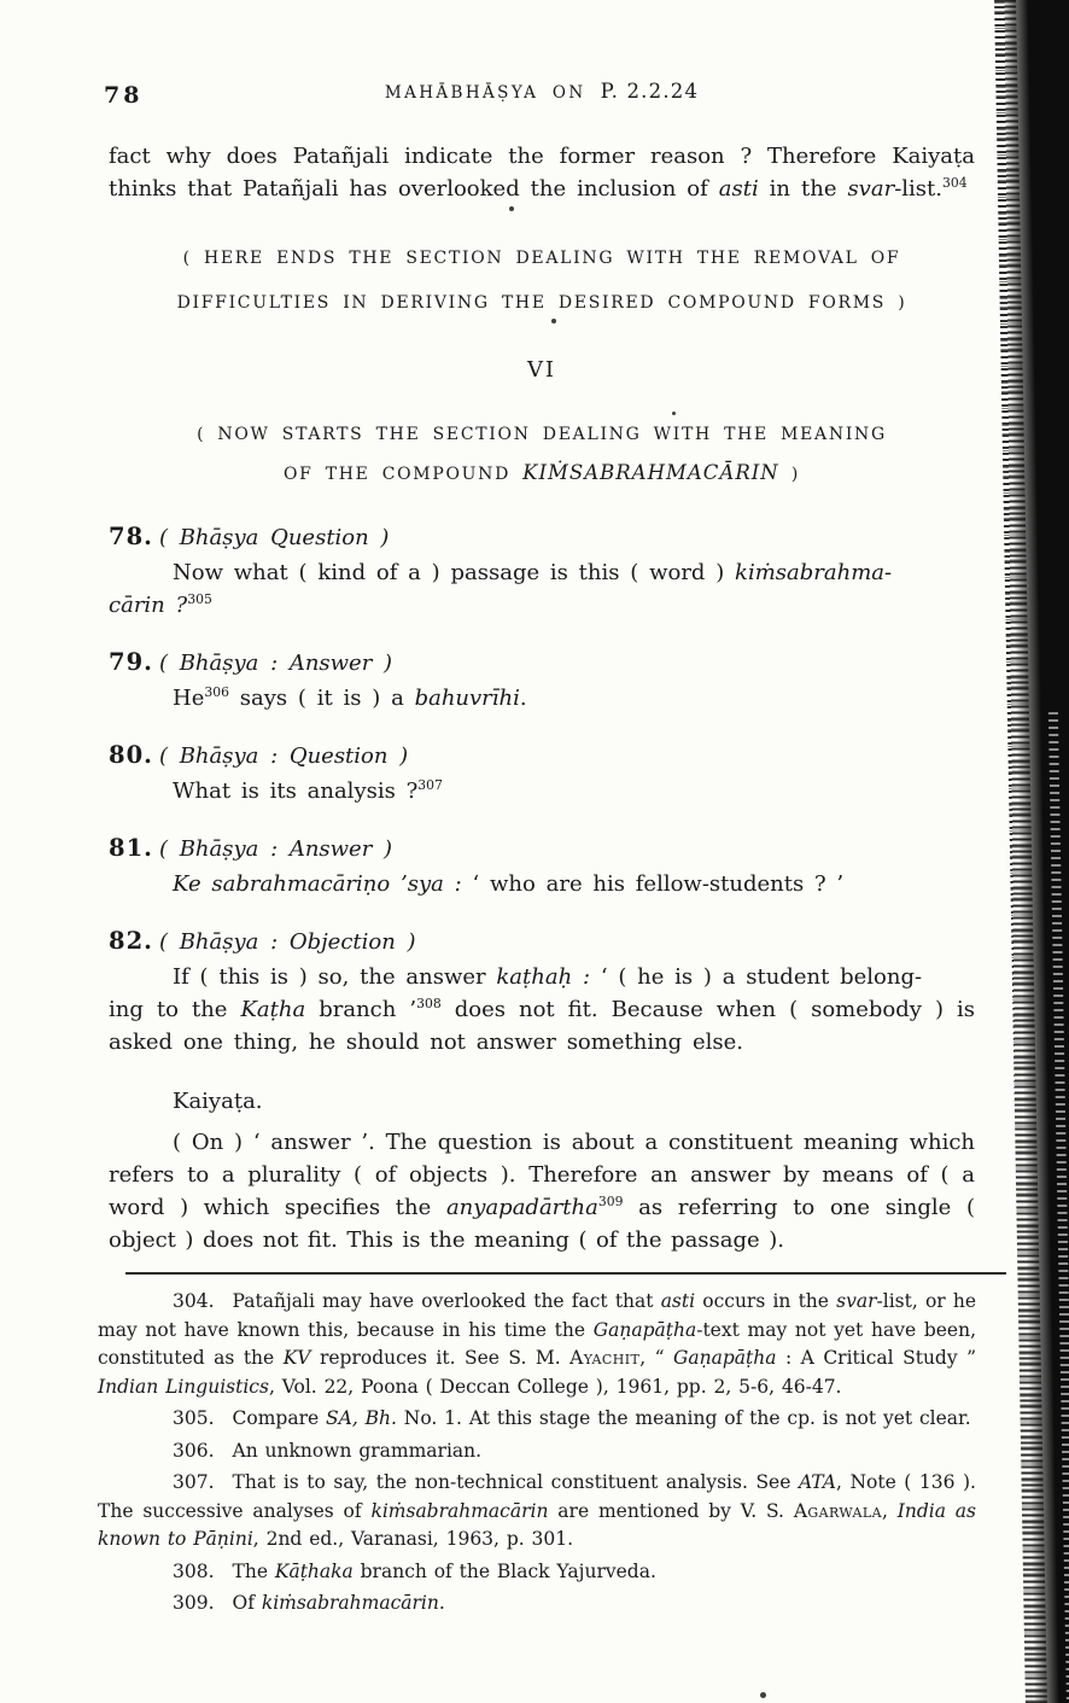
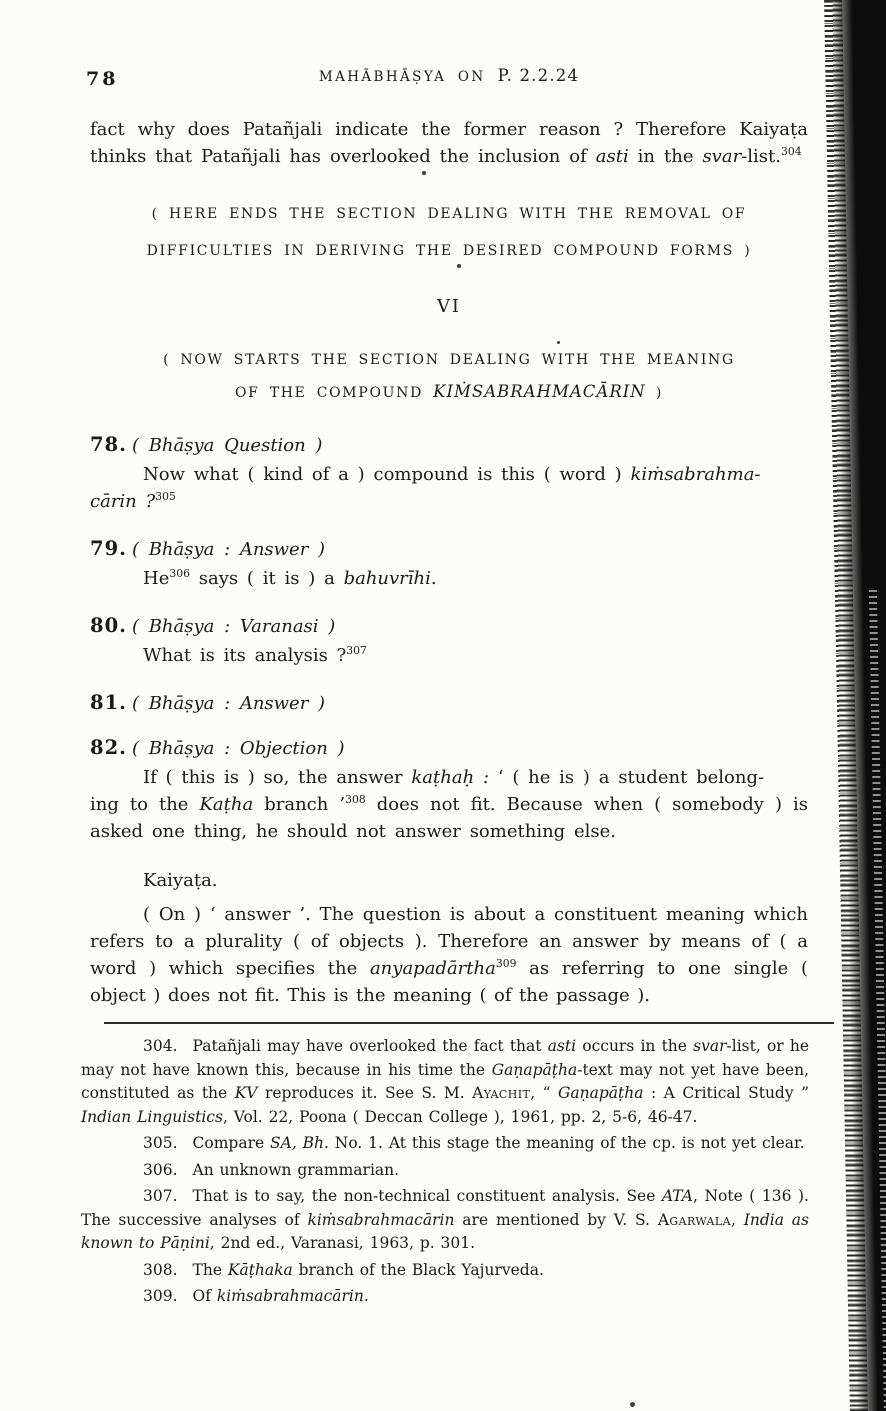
  78
  MAHĀBHĀṢYA ON P. 2.2.24
  fact why does Patañjali indicate the former reason ? Therefore Kaiyaṭa thinks that Patañjali has overlooked the inclusion of asti in the svar-list.304
  ( HERE ENDS THE SECTION DEALING WITH THE REMOVAL OF
  DIFFICULTIES IN DERIVING THE DESIRED COMPOUND FORMS )
  VI
  ( NOW STARTS THE SECTION DEALING WITH THE MEANING
  OF THE COMPOUND KIṀSABRAHMACĀRIN )
  78. ( Bhāṣya Question )
- Now what ( kind of a ) passage is this ( word ) kiṁsabrahma-
+ Now what ( kind of a ) compound is this ( word ) kiṁsabrahma-
  cārin ?305
  79. ( Bhāṣya : Answer )
  He306 says ( it is ) a bahuvrīhi.
- 80. ( Bhāṣya : Question )
+ 80. ( Bhāṣya : Varanasi )
  What is its analysis ?307
  81. ( Bhāṣya : Answer )
- Ke sabrahmacāriṇo ’sya : ‘ who are his fellow-students ? ’
  82. ( Bhāṣya : Objection )
  If ( this is ) so, the answer kaṭhaḥ : ‘ ( he is ) a student belong-
  ing to the Kaṭha branch ’308 does not fit. Because when ( somebody ) is asked one thing, he should not answer something else.
  Kaiyaṭa.
  ( On ) ‘ answer ’. The question is about a constituent meaning which refers to a plurality ( of objects ). Therefore an answer by means of ( a word ) which specifies the anyapadārtha309 as referring to one single ( object ) does not fit. This is the meaning ( of the passage ).
  304. Patañjali may have overlooked the fact that asti occurs in the svar-list, or he may not have known this, because in his time the Gaṇapāṭha-text may not yet have been, constituted as the KV reproduces it. See S. M. Ayachit, “ Gaṇapāṭha : A Critical Study ” Indian Linguistics, Vol. 22, Poona ( Deccan College ), 1961, pp. 2, 5-6, 46-47.
  305. Compare SA, Bh. No. 1. At this stage the meaning of the cp. is not yet clear.
  306. An unknown grammarian.
  307. That is to say, the non-technical constituent analysis. See ATA, Note ( 136 ). The successive analyses of kiṁsabrahmacārin are mentioned by V. S. Agarwala, India as known to Pāṇini, 2nd ed., Varanasi, 1963, p. 301.
  308. The Kāṭhaka branch of the Black Yajurveda.
  309. Of kiṁsabrahmacārin.
